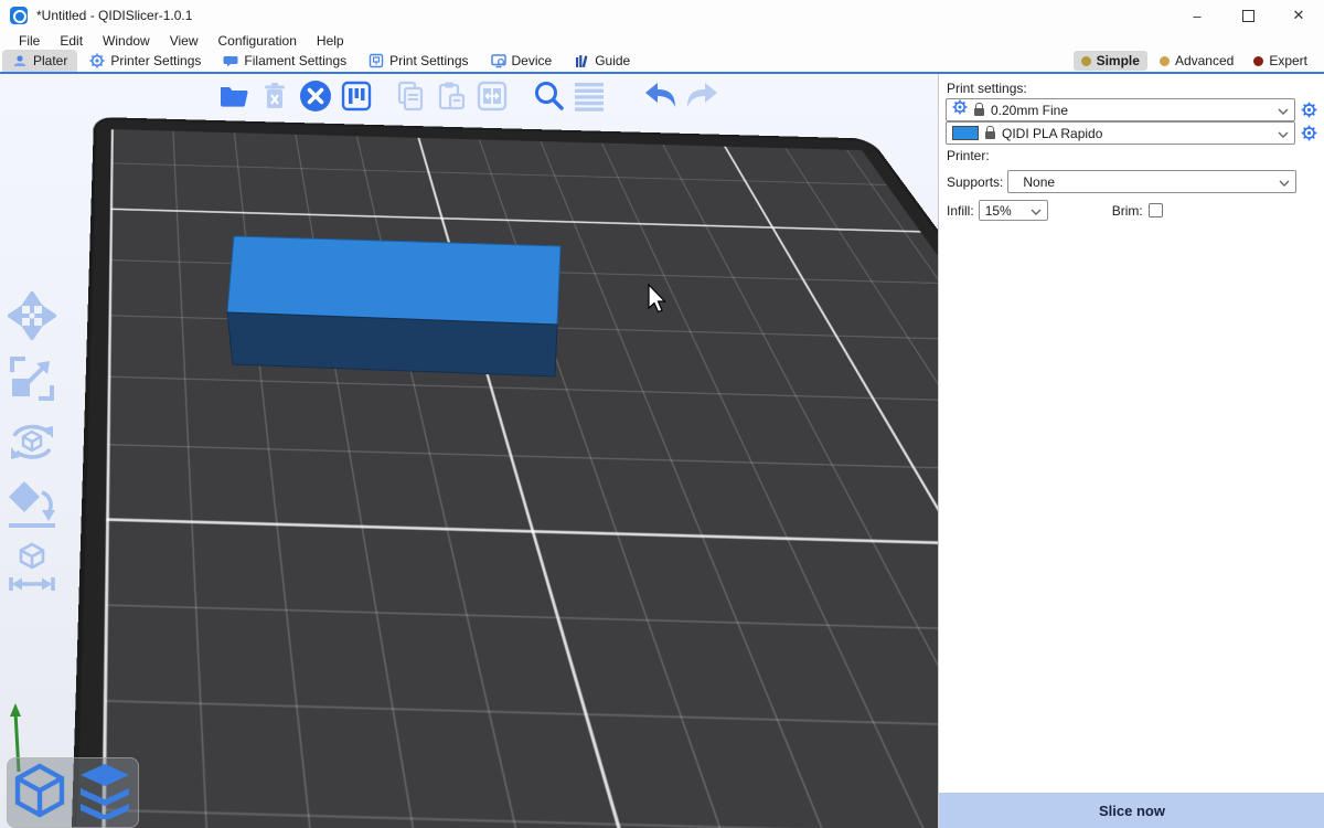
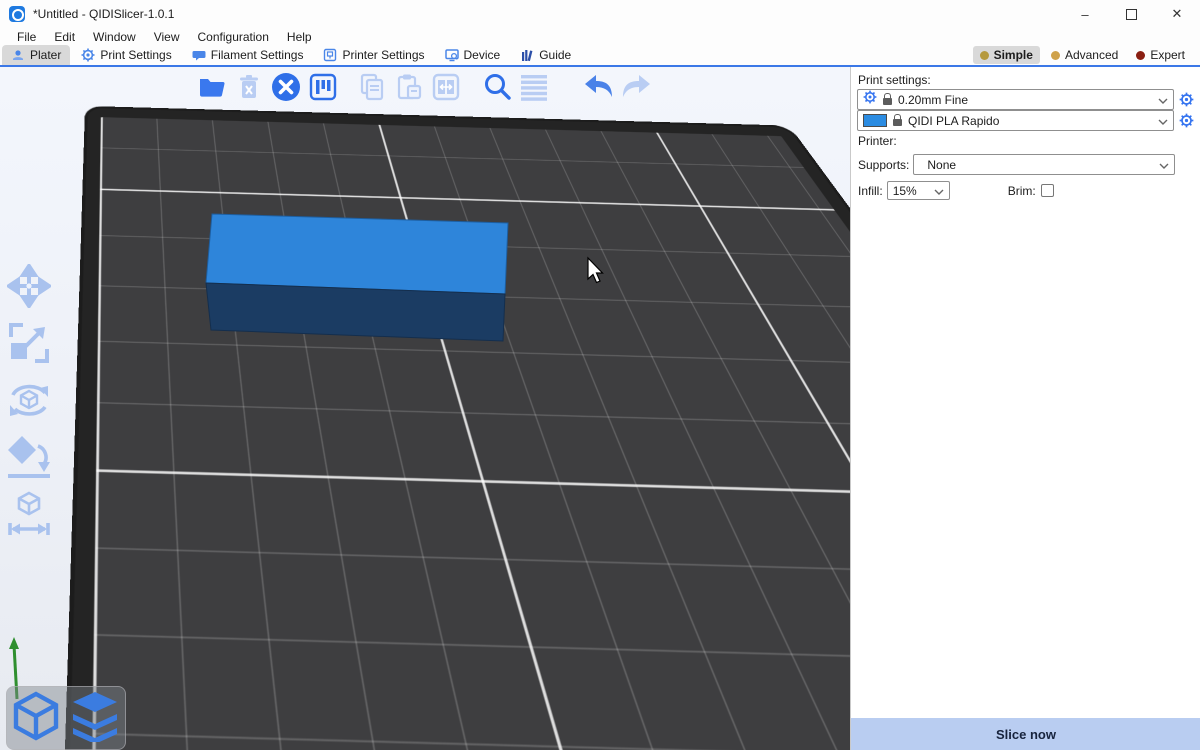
  *Untitled - QIDISlicer-1.0.1
  –
  ✕
  File
  Edit
  Window
  View
  Configuration
  Help
  Plater
- Printer Settings
+ Print Settings
  Filament Settings
- Print Settings
+ Printer Settings
  Device
  Guide
  Simple
  Advanced
  Expert
  Print settings:
  0.20mm Fine
  QIDI PLA Rapido
  Printer:
  Supports:
  None
  Infill:
  15%
  Brim:
  Slice now
